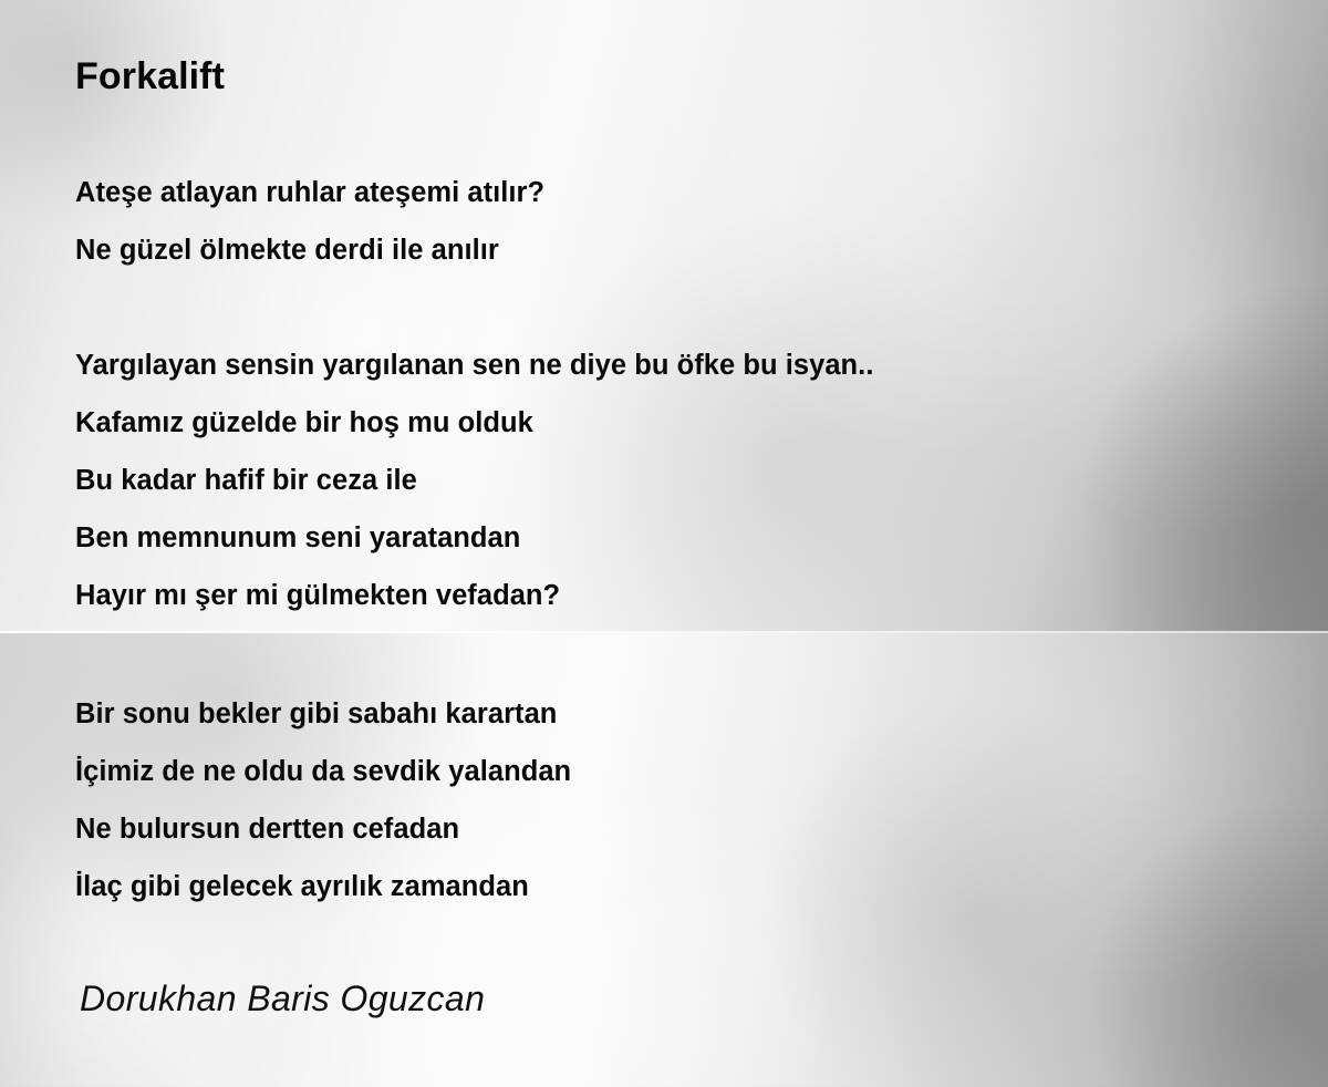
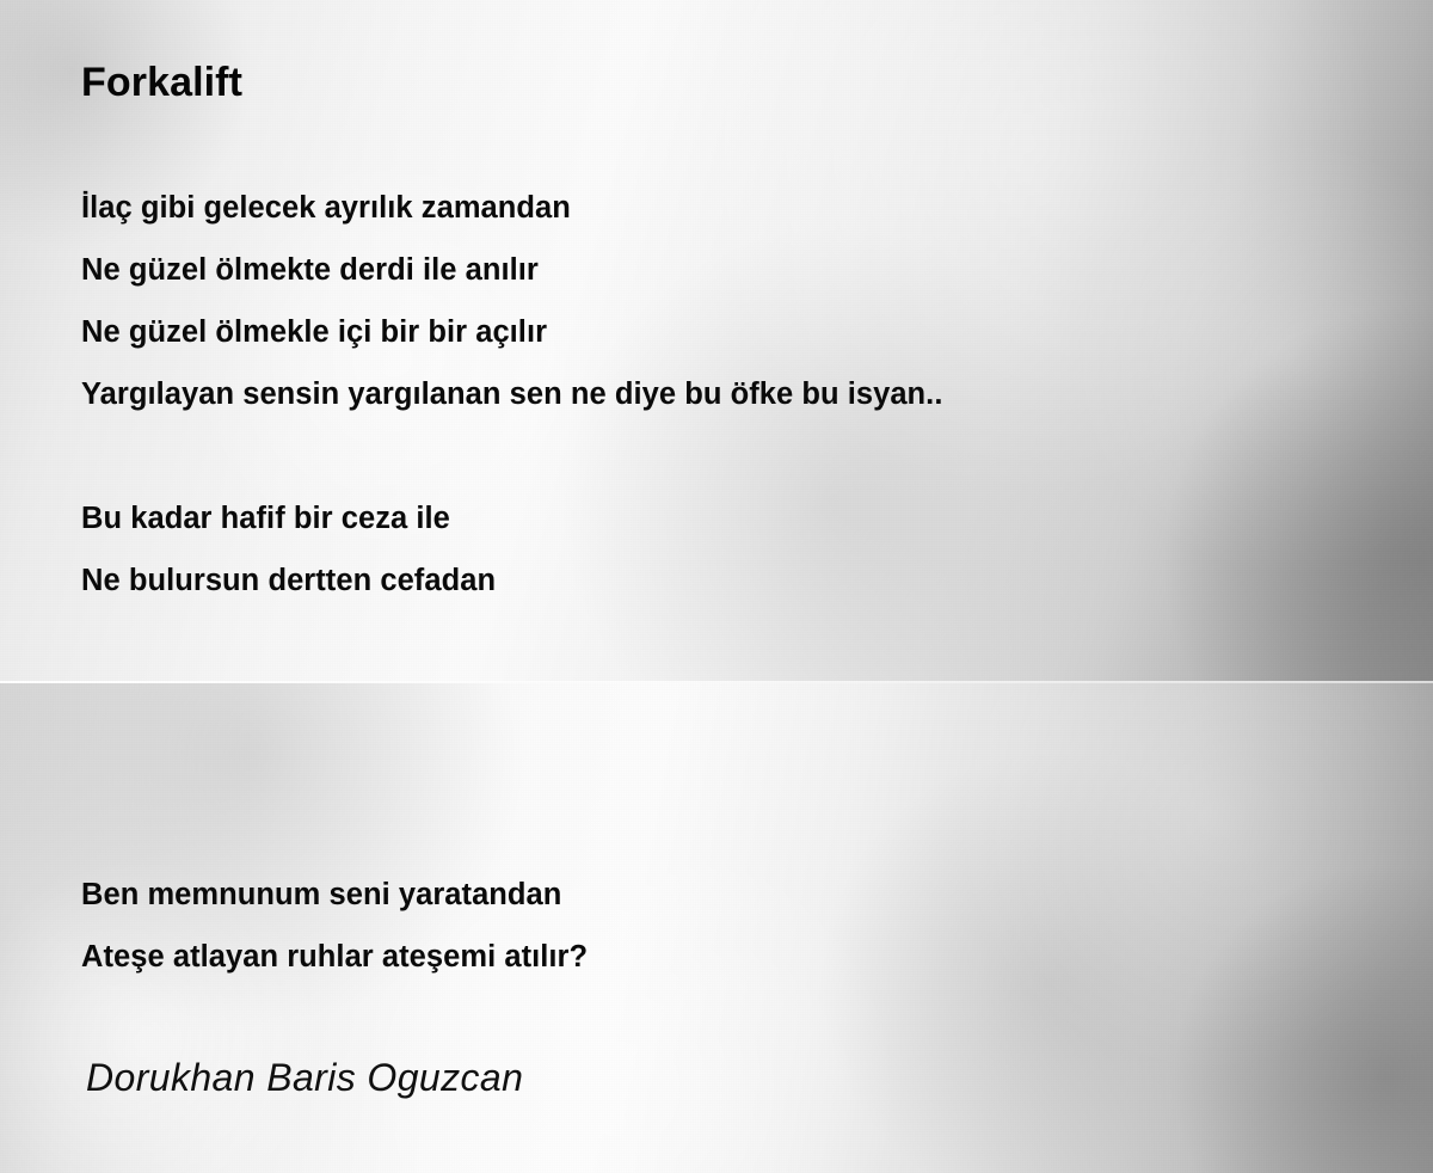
  Forkalift
- Ateşe atlayan ruhlar ateşemi atılır?
+ İlaç gibi gelecek ayrılık zamandan
  Ne güzel ölmekte derdi ile anılır
+ Ne güzel ölmekle içi bir bir açılır
  Yargılayan sensin yargılanan sen ne diye bu öfke bu isyan..
- Kafamız güzelde bir hoş mu olduk
  Bu kadar hafif bir ceza ile
- Ben memnunum seni yaratandan
+ Ne bulursun dertten cefadan
- Hayır mı şer mi gülmekten vefadan?
- Bir sonu bekler gibi sabahı karartan
- İçimiz de ne oldu da sevdik yalandan
- Ne bulursun dertten cefadan
+ Ben memnunum seni yaratandan
- İlaç gibi gelecek ayrılık zamandan
+ Ateşe atlayan ruhlar ateşemi atılır?
  Dorukhan Baris Oguzcan
